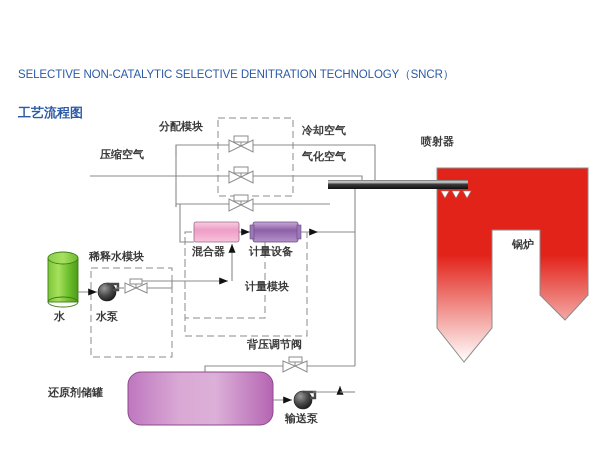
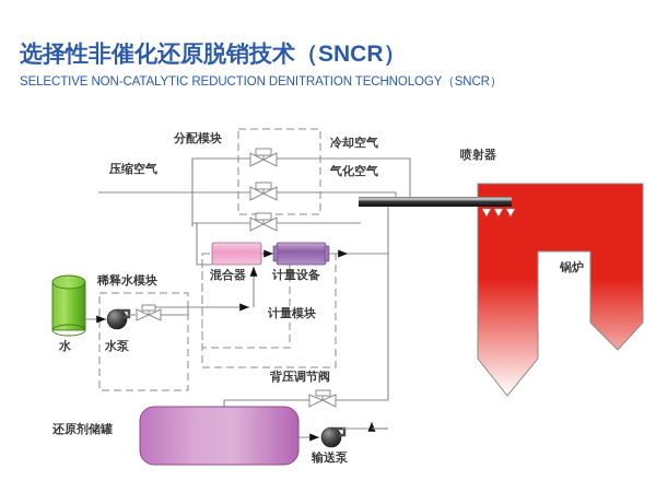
+ 选择性非催化还原脱销技术（SNCR）
- SELECTIVE NON-CATALYTIC SELECTIVE DENITRATION TECHNOLOGY（SNCR）
+ SELECTIVE NON-CATALYTIC REDUCTION DENITRATION TECHNOLOGY（SNCR）
- 工艺流程图
  分配模块
  压缩空气
  冷却空气
  气化空气
  喷射器
  锅炉
  混合器
  计量设备
  计量模块
  稀释水模块
  水
  水泵
  背压调节阀
  还原剂储罐
  输送泵
